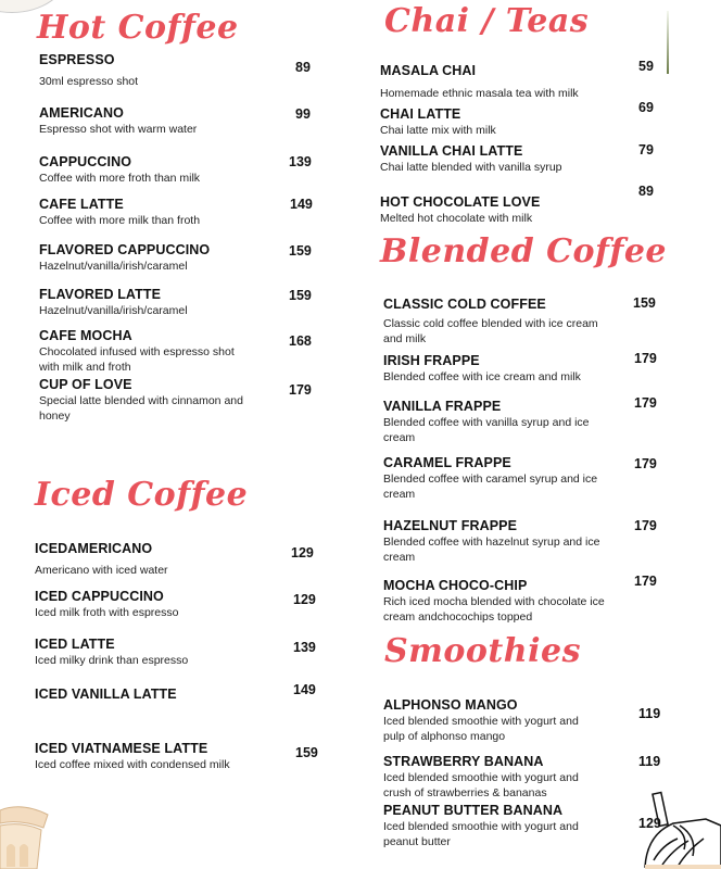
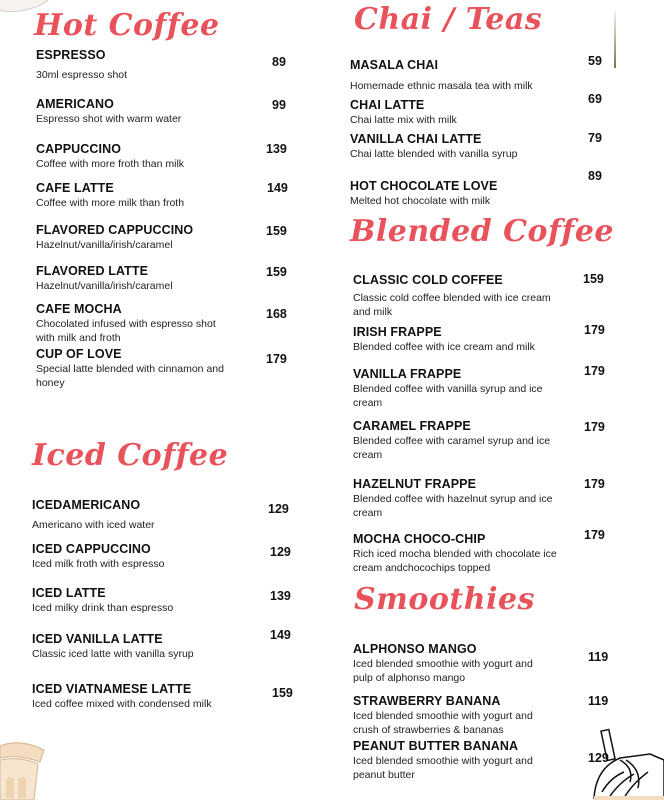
  Hot Coffee
  ESPRESSO
  30ml espresso shot
  89
  AMERICANO
  Espresso shot with warm water
  99
  CAPPUCCINO
  Coffee with more froth than milk
  139
  CAFE LATTE
  Coffee with more milk than froth
  149
  FLAVORED CAPPUCCINO
  Hazelnut/vanilla/irish/caramel
  159
  FLAVORED LATTE
  Hazelnut/vanilla/irish/caramel
  159
  CAFE MOCHA
  Chocolated infused with espresso shot with milk and froth
  168
  CUP OF LOVE
  Special latte blended with cinnamon and honey
  179
  Iced Coffee
  ICEDAMERICANO
  Americano with iced water
  129
  ICED CAPPUCCINO
  Iced milk froth with espresso
  129
  ICED LATTE
  Iced milky drink than espresso
  139
  ICED VANILLA LATTE
+ Classic iced latte with vanilla syrup
  149
  ICED VIATNAMESE LATTE
  Iced coffee mixed with condensed milk
  159
  Chai / Teas
  MASALA CHAI
  Homemade ethnic masala tea with milk
  59
  CHAI LATTE
  Chai latte mix with milk
  69
  VANILLA CHAI LATTE
  Chai latte blended with vanilla syrup
  79
  HOT CHOCOLATE LOVE
  Melted hot chocolate with milk
  89
  Blended Coffee
  CLASSIC COLD COFFEE
  Classic cold coffee blended with ice cream and milk
  159
  IRISH FRAPPE
  Blended coffee with ice cream and milk
  179
  VANILLA FRAPPE
  Blended coffee with vanilla syrup and ice cream
  179
  CARAMEL FRAPPE
  Blended coffee with caramel syrup and ice cream
  179
  HAZELNUT FRAPPE
  Blended coffee with hazelnut syrup and ice cream
  179
  MOCHA CHOCO-CHIP
  Rich iced mocha blended with chocolate ice cream andchocochips topped
  179
  Smoothies
  ALPHONSO MANGO
  Iced blended smoothie with yogurt and pulp of alphonso mango
  119
  STRAWBERRY BANANA
  Iced blended smoothie with yogurt and crush of strawberries & bananas
  119
  PEANUT BUTTER BANANA
  Iced blended smoothie with yogurt and peanut butter
  129
